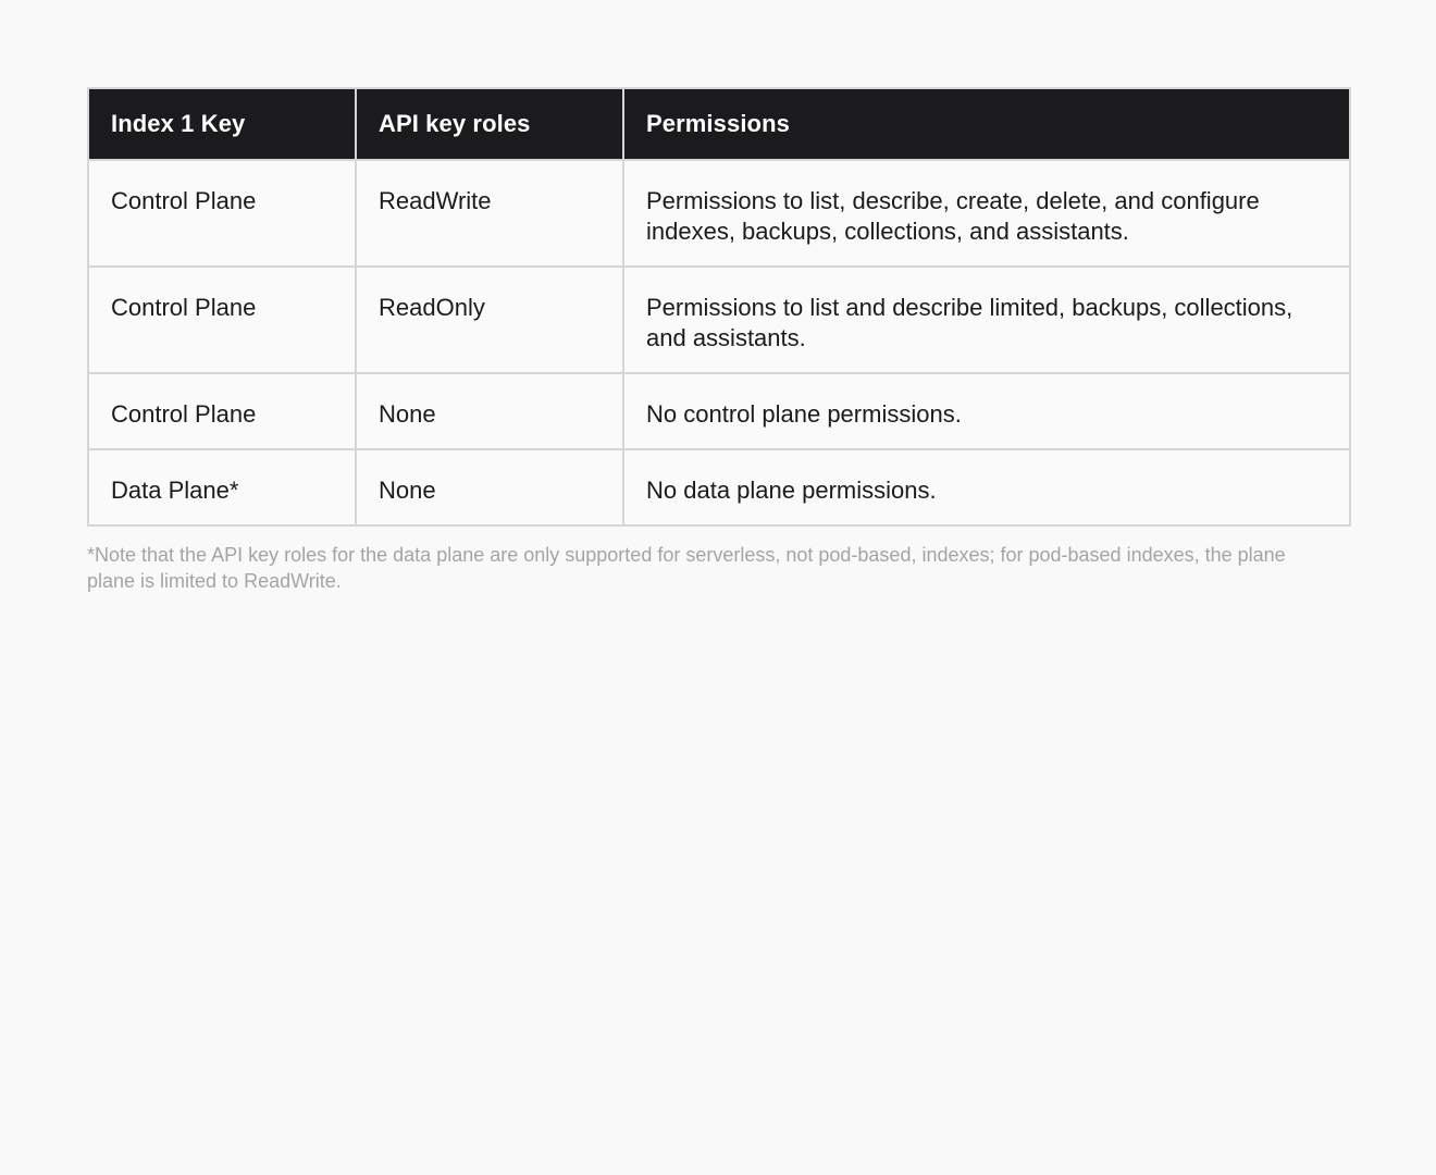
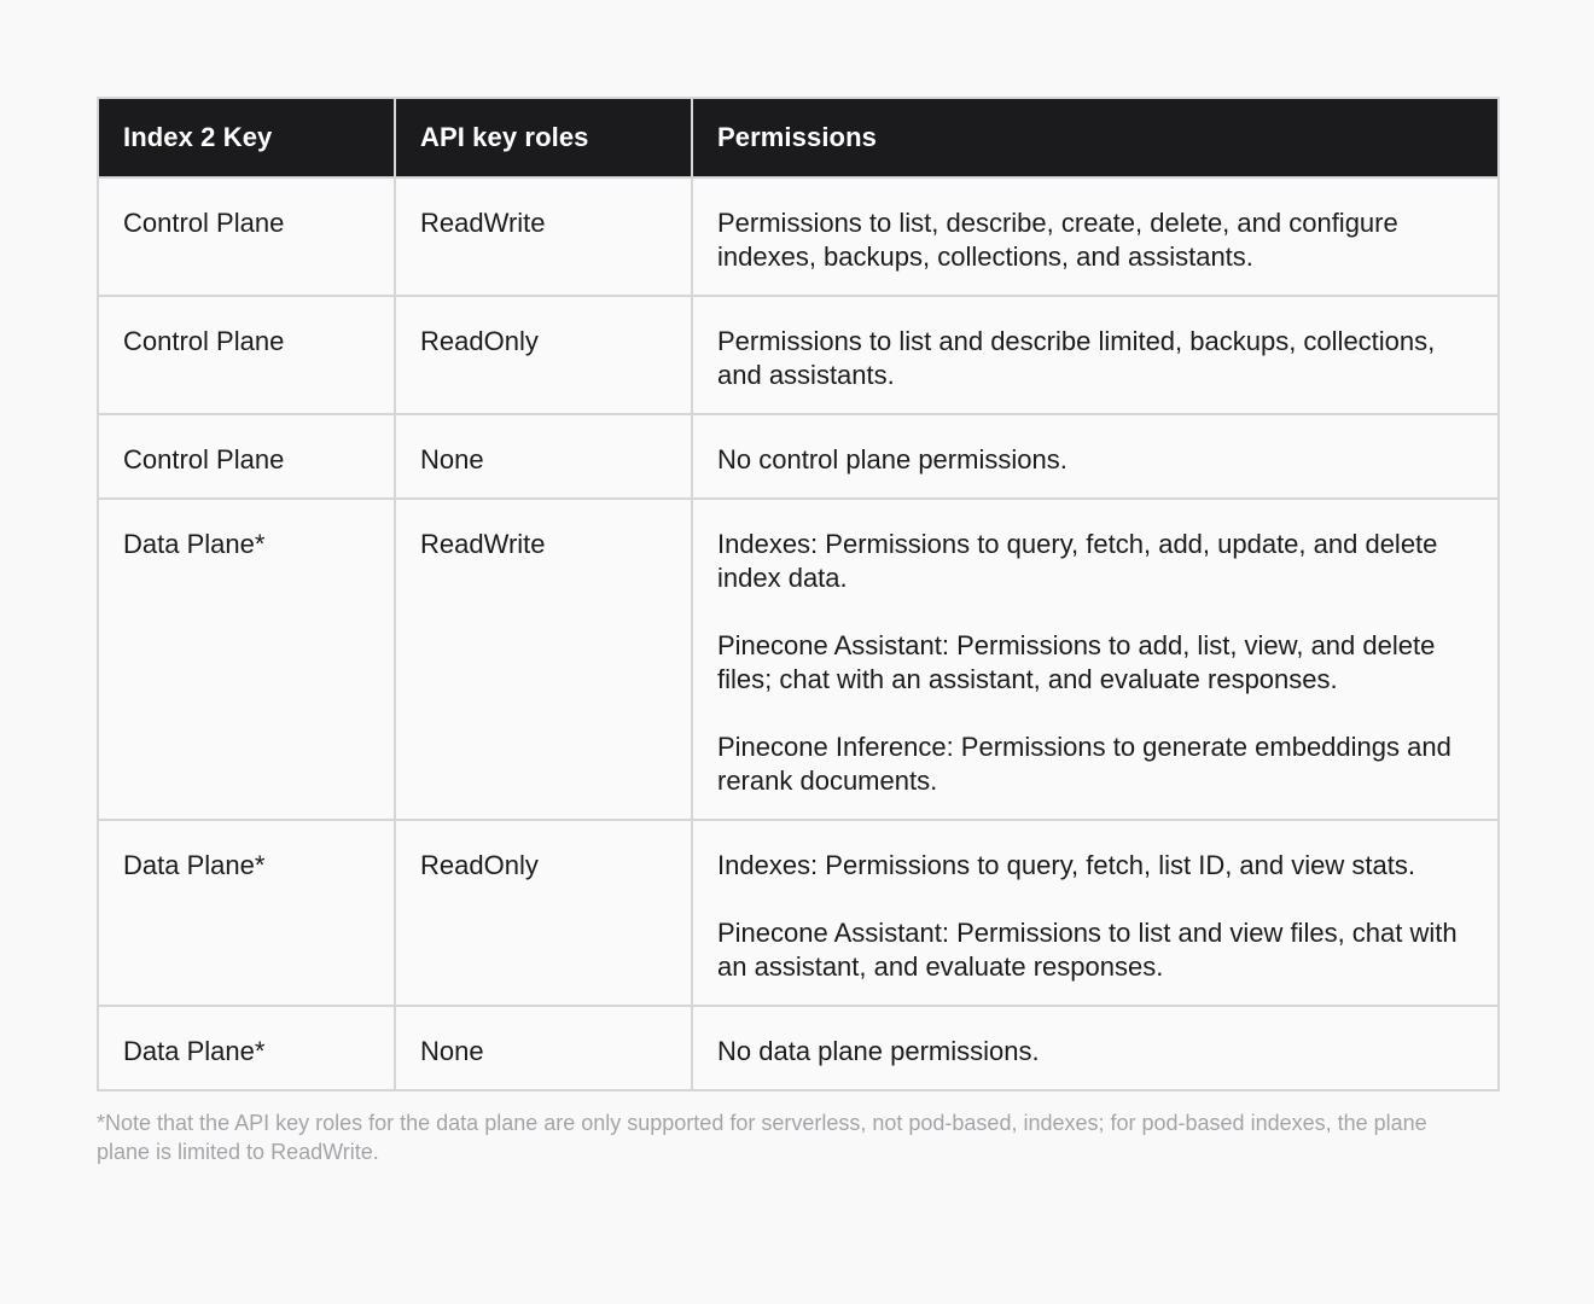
- Index 1 Key	API key roles	Permissions
+ Index 2 Key	API key roles	Permissions
  Control Plane	ReadWrite	Permissions to list, describe, create, delete, and configure indexes, backups, collections, and assistants.
  Control Plane	ReadOnly	Permissions to list and describe limited, backups, collections, and assistants.
  Control Plane	None	No control plane permissions.
+ Data Plane*	ReadWrite	Indexes: Permissions to query, fetch, add, update, and delete index data. Pinecone Assistant: Permissions to add, list, view, and delete files; chat with an assistant, and evaluate responses. Pinecone Inference: Permissions to generate embeddings and rerank documents.
+ Data Plane*	ReadOnly	Indexes: Permissions to query, fetch, list ID, and view stats. Pinecone Assistant: Permissions to list and view files, chat with an assistant, and evaluate responses.
  Data Plane*	None	No data plane permissions.
  *Note that the API key roles for the data plane are only supported for serverless, not pod-based, indexes; for pod-based indexes, the plane plane is limited to ReadWrite.
